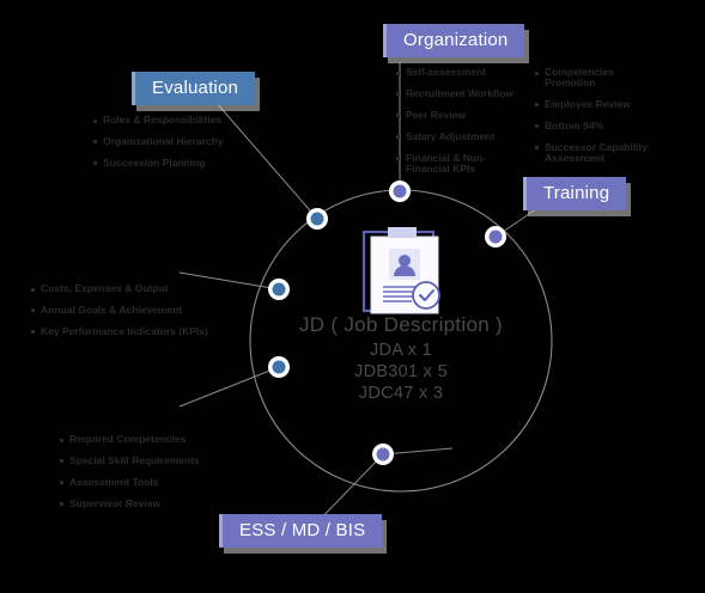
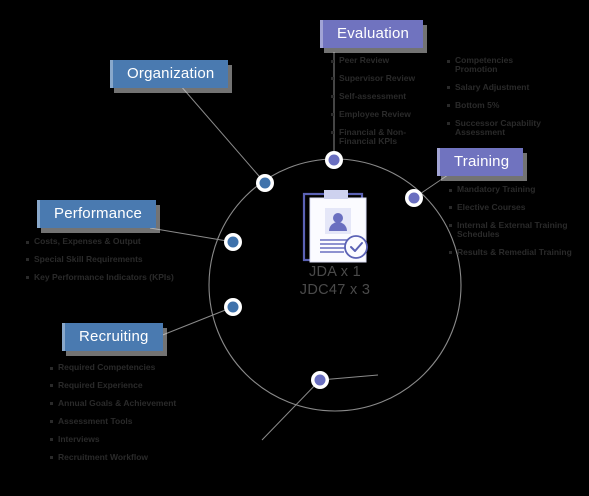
- JD ( Job Description )
  JDA x 1
- JDB301 x 5
  JDC47 x 3
- Evaluation
+ Organization
- Roles & Responsibilities
- Organizational Hierarchy
- Succession Planning
- Organization
+ Evaluation
- Self-assessment
+ Peer Review
- Recruitment Workflow
+ Supervisor Review
- Peer Review
+ Self-assessment
- Salary Adjustment
+ Employee Review
  Financial & Non-
  Financial KPIs
  Competencies
  Promotion
- Employee Review
+ Salary Adjustment
- Bottom 94%
+ Bottom 5%
  Successor Capability
  Assessment
  Training
+ Mandatory Training
+ Elective Courses
+ Internal & External Training
+ Schedules
+ Results & Remedial Training
+ Performance
  Costs, Expenses & Output
- Annual Goals & Achievement
+ Special Skill Requirements
  Key Performance Indicators (KPIs)
+ Recruiting
  Required Competencies
+ Required Experience
- Special Skill Requirements
+ Annual Goals & Achievement
  Assessment Tools
+ Interviews
- Supervisor Review
+ Recruitment Workflow
- ESS / MD / BIS
